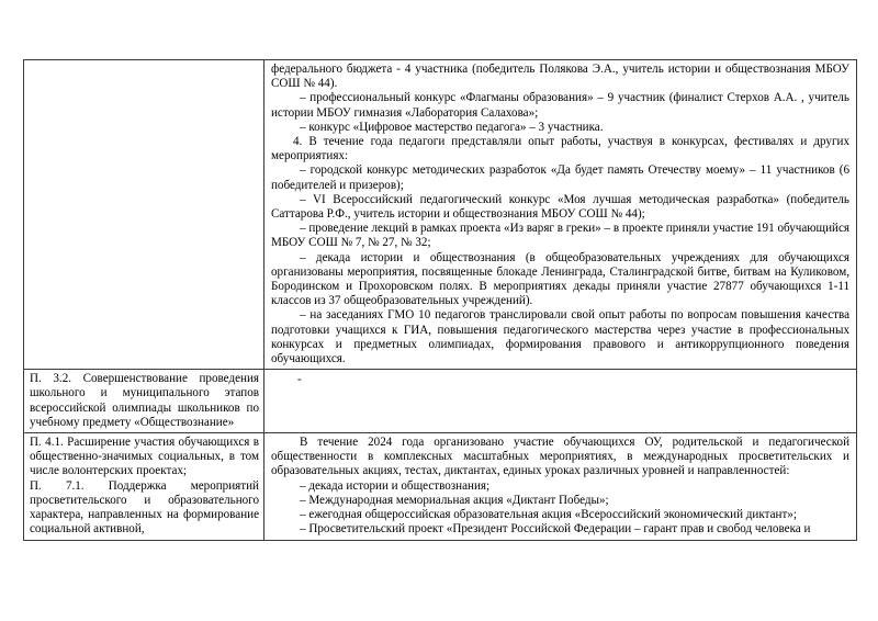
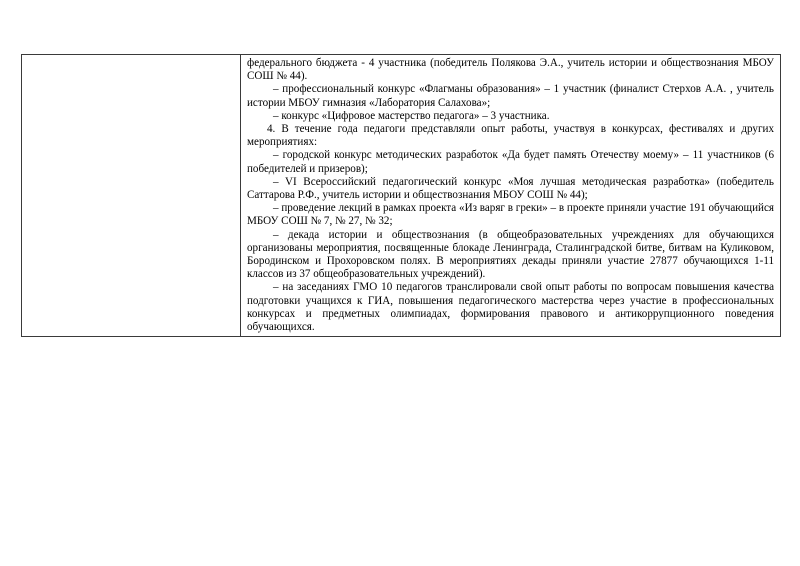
- 	федерального бюджета - 4 участника (победитель Полякова Э.А., учитель истории и обществознания МБОУ СОШ № 44). – профессиональный конкурс «Флагманы образования» – 9 участник (финалист Стерхов А.А. , учитель истории МБОУ гимназия «Лаборатория Салахова»; – конкурс «Цифровое мастерство педагога» – 3 участника. 4. В течение года педагоги представляли опыт работы, участвуя в конкурсах, фестивалях и других мероприятиях: – городской конкурс методических разработок «Да будет память Отечеству моему» – 11 участников (6 победителей и призеров); – VI Всероссийский педагогический конкурс «Моя лучшая методическая разработка» (победитель Саттарова Р.Ф., учитель истории и обществознания МБОУ СОШ № 44); – проведение лекций в рамках проекта «Из варяг в греки» – в проекте приняли участие 191 обучающийся МБОУ СОШ № 7, № 27, № 32; – декада истории и обществознания (в общеобразовательных учреждениях для обучающихся организованы мероприятия, посвященные блокаде Ленинграда, Сталинградской битве, битвам на Куликовом, Бородинском и Прохоровском полях. В мероприятиях декады приняли участие 27877 обучающихся 1-11 классов из 37 общеобразовательных учреждений). – на заседаниях ГМО 10 педагогов транслировали свой опыт работы по вопросам повышения качества подготовки учащихся к ГИА, повышения педагогического мастерства через участие в профессиональных конкурсах и предметных олимпиадах, формирования правового и антикоррупционного поведения обучающихся.
+ 	федерального бюджета - 4 участника (победитель Полякова Э.А., учитель истории и обществознания МБОУ СОШ № 44). – профессиональный конкурс «Флагманы образования» – 1 участник (финалист Стерхов А.А. , учитель истории МБОУ гимназия «Лаборатория Салахова»; – конкурс «Цифровое мастерство педагога» – 3 участника. 4. В течение года педагоги представляли опыт работы, участвуя в конкурсах, фестивалях и других мероприятиях: – городской конкурс методических разработок «Да будет память Отечеству моему» – 11 участников (6 победителей и призеров); – VI Всероссийский педагогический конкурс «Моя лучшая методическая разработка» (победитель Саттарова Р.Ф., учитель истории и обществознания МБОУ СОШ № 44); – проведение лекций в рамках проекта «Из варяг в греки» – в проекте приняли участие 191 обучающийся МБОУ СОШ № 7, № 27, № 32; – декада истории и обществознания (в общеобразовательных учреждениях для обучающихся организованы мероприятия, посвященные блокаде Ленинграда, Сталинградской битве, битвам на Куликовом, Бородинском и Прохоровском полях. В мероприятиях декады приняли участие 27877 обучающихся 1-11 классов из 37 общеобразовательных учреждений). – на заседаниях ГМО 10 педагогов транслировали свой опыт работы по вопросам повышения качества подготовки учащихся к ГИА, повышения педагогического мастерства через участие в профессиональных конкурсах и предметных олимпиадах, формирования правового и антикоррупционного поведения обучающихся.
- П. 3.2. Совершенствование проведения школьного и муниципального этапов всероссийской олимпиады школьников по учебному предмету «Обществознание»	-
- П. 4.1. Расширение участия обучающихся в общественно-значимых социальных, в том числе волонтерских проектах; П. 7.1. Поддержка мероприятий просветительского и образовательного характера, направленных на формирование социальной активной,	В течение 2024 года организовано участие обучающихся ОУ, родительской и педагогической общественности в комплексных масштабных мероприятиях, в международных просветительских и образовательных акциях, тестах, диктантах, единых уроках различных уровней и направленностей: – декада истории и обществознания; – Международная мемориальная акция «Диктант Победы»; – ежегодная общероссийская образовательная акция «Всероссийский экономический диктант»; – Просветительский проект «Президент Российской Федерации – гарант прав и свобод человека и
